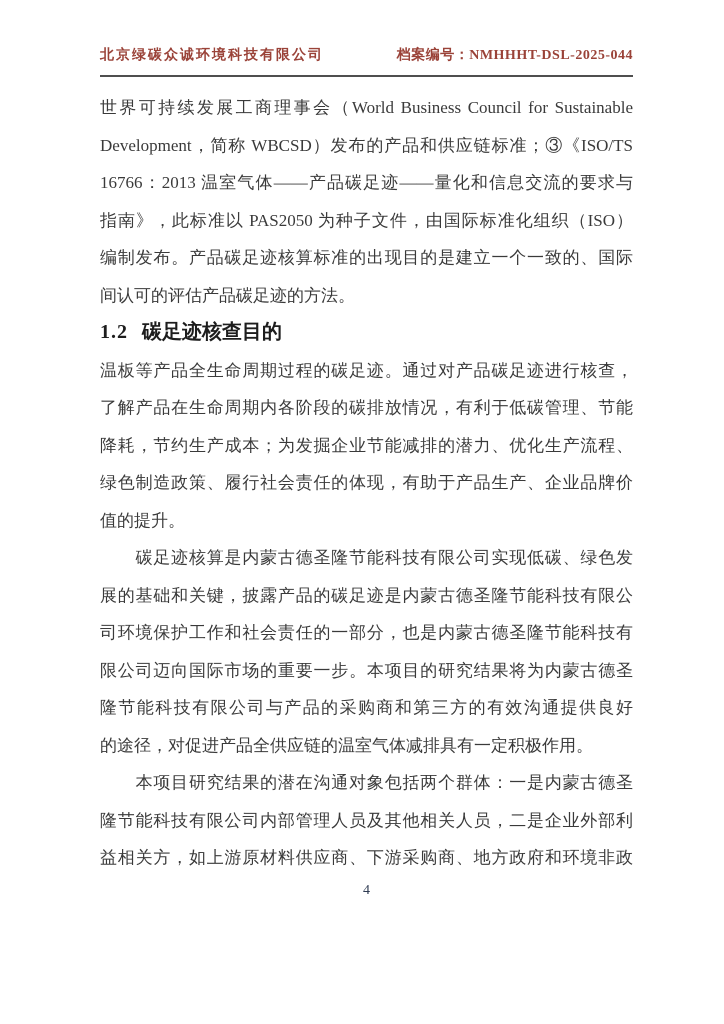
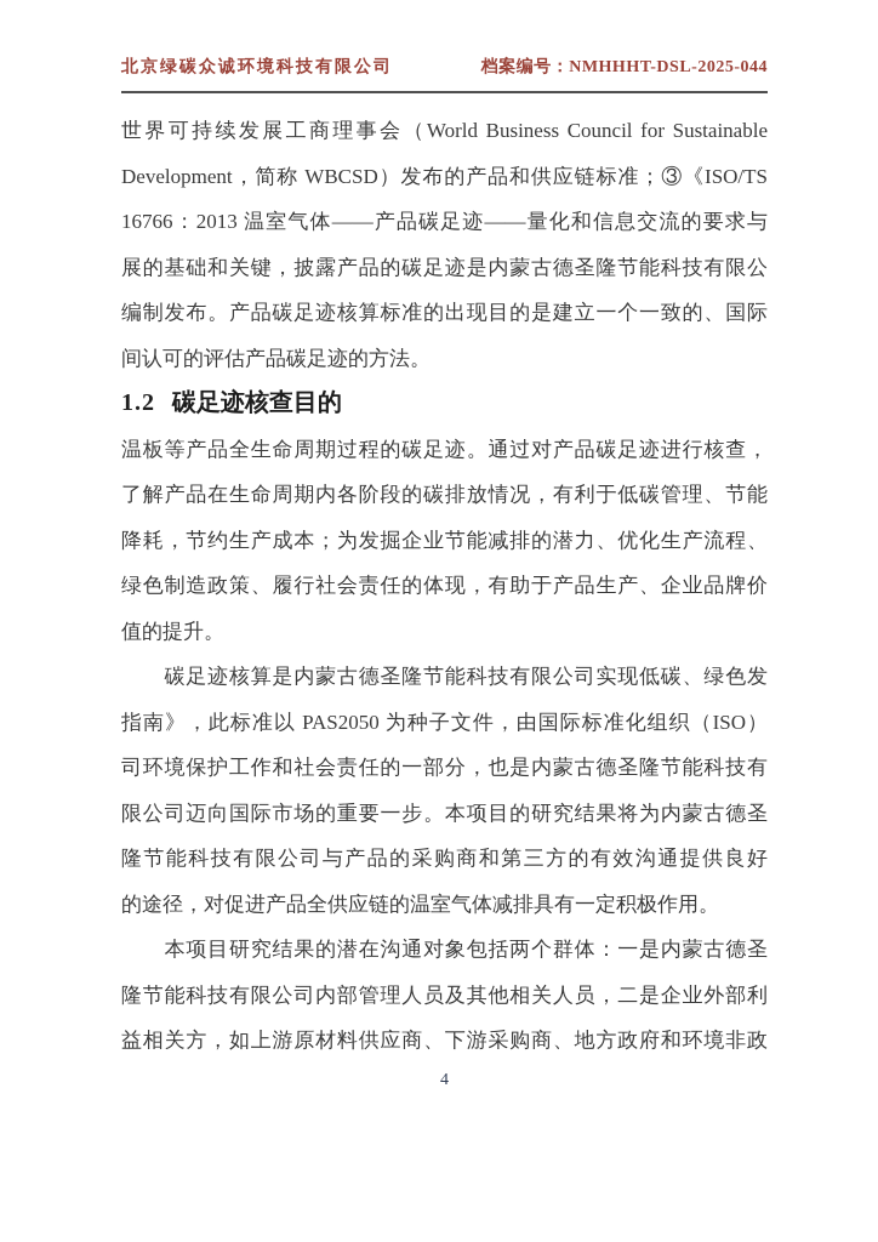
  北京绿碳众诚环境科技有限公司
  档案编号：NMHHHT-DSL-2025-044
  世界可持续发展工商理事会（World Business Council for Sustainable
  Development，简称 WBCSD）发布的产品和供应链标准；③《ISO/TS
  16766：2013 温室气体——产品碳足迹——量化和信息交流的要求与
- 指南》，此标准以 PAS2050 为种子文件，由国际标准化组织（ISO）
+ 展的基础和关键，披露产品的碳足迹是内蒙古德圣隆节能科技有限公
  编制发布。产品碳足迹核算标准的出现目的是建立一个一致的、国际
  间认可的评估产品碳足迹的方法。
  1.2 碳足迹核查目的
  温板等产品全生命周期过程的碳足迹。通过对产品碳足迹进行核查，
  了解产品在生命周期内各阶段的碳排放情况，有利于低碳管理、节能
  降耗，节约生产成本；为发掘企业节能减排的潜力、优化生产流程、
  绿色制造政策、履行社会责任的体现，有助于产品生产、企业品牌价
  值的提升。
  碳足迹核算是内蒙古德圣隆节能科技有限公司实现低碳、绿色发
- 展的基础和关键，披露产品的碳足迹是内蒙古德圣隆节能科技有限公
+ 指南》，此标准以 PAS2050 为种子文件，由国际标准化组织（ISO）
  司环境保护工作和社会责任的一部分，也是内蒙古德圣隆节能科技有
  限公司迈向国际市场的重要一步。本项目的研究结果将为内蒙古德圣
  隆节能科技有限公司与产品的采购商和第三方的有效沟通提供良好
  的途径，对促进产品全供应链的温室气体减排具有一定积极作用。
  本项目研究结果的潜在沟通对象包括两个群体：一是内蒙古德圣
  隆节能科技有限公司内部管理人员及其他相关人员，二是企业外部利
  益相关方，如上游原材料供应商、下游采购商、地方政府和环境非政
  4
